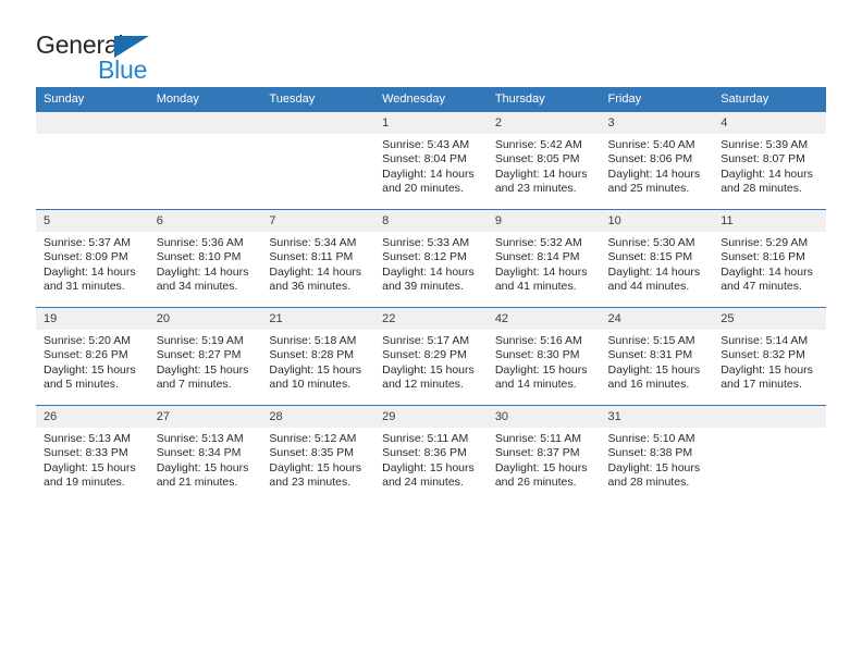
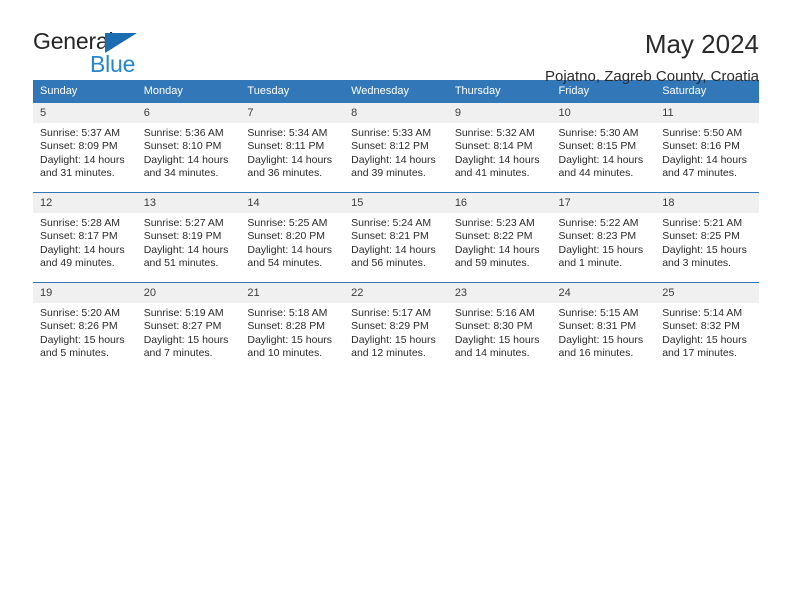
  General
  Blue
+ May 2024
+ Pojatno, Zagreb County, Croatia
  Sunday	Monday	Tuesday	Wednesday	Thursday	Friday	Saturday
- 			1Sunrise: 5:43 AMSunset: 8:04 PMDaylight: 14 hoursand 20 minutes.	2Sunrise: 5:42 AMSunset: 8:05 PMDaylight: 14 hoursand 23 minutes.	3Sunrise: 5:40 AMSunset: 8:06 PMDaylight: 14 hoursand 25 minutes.	4Sunrise: 5:39 AMSunset: 8:07 PMDaylight: 14 hoursand 28 minutes.
- 5Sunrise: 5:37 AMSunset: 8:09 PMDaylight: 14 hoursand 31 minutes.	6Sunrise: 5:36 AMSunset: 8:10 PMDaylight: 14 hoursand 34 minutes.	7Sunrise: 5:34 AMSunset: 8:11 PMDaylight: 14 hoursand 36 minutes.	8Sunrise: 5:33 AMSunset: 8:12 PMDaylight: 14 hoursand 39 minutes.	9Sunrise: 5:32 AMSunset: 8:14 PMDaylight: 14 hoursand 41 minutes.	10Sunrise: 5:30 AMSunset: 8:15 PMDaylight: 14 hoursand 44 minutes.	11Sunrise: 5:29 AMSunset: 8:16 PMDaylight: 14 hoursand 47 minutes.
+ 5Sunrise: 5:37 AMSunset: 8:09 PMDaylight: 14 hoursand 31 minutes.	6Sunrise: 5:36 AMSunset: 8:10 PMDaylight: 14 hoursand 34 minutes.	7Sunrise: 5:34 AMSunset: 8:11 PMDaylight: 14 hoursand 36 minutes.	8Sunrise: 5:33 AMSunset: 8:12 PMDaylight: 14 hoursand 39 minutes.	9Sunrise: 5:32 AMSunset: 8:14 PMDaylight: 14 hoursand 41 minutes.	10Sunrise: 5:30 AMSunset: 8:15 PMDaylight: 14 hoursand 44 minutes.	11Sunrise: 5:50 AMSunset: 8:16 PMDaylight: 14 hoursand 47 minutes.
+ 12Sunrise: 5:28 AMSunset: 8:17 PMDaylight: 14 hoursand 49 minutes.	13Sunrise: 5:27 AMSunset: 8:19 PMDaylight: 14 hoursand 51 minutes.	14Sunrise: 5:25 AMSunset: 8:20 PMDaylight: 14 hoursand 54 minutes.	15Sunrise: 5:24 AMSunset: 8:21 PMDaylight: 14 hoursand 56 minutes.	16Sunrise: 5:23 AMSunset: 8:22 PMDaylight: 14 hoursand 59 minutes.	17Sunrise: 5:22 AMSunset: 8:23 PMDaylight: 15 hoursand 1 minute.	18Sunrise: 5:21 AMSunset: 8:25 PMDaylight: 15 hoursand 3 minutes.
- 19Sunrise: 5:20 AMSunset: 8:26 PMDaylight: 15 hoursand 5 minutes.	20Sunrise: 5:19 AMSunset: 8:27 PMDaylight: 15 hoursand 7 minutes.	21Sunrise: 5:18 AMSunset: 8:28 PMDaylight: 15 hoursand 10 minutes.	22Sunrise: 5:17 AMSunset: 8:29 PMDaylight: 15 hoursand 12 minutes.	42Sunrise: 5:16 AMSunset: 8:30 PMDaylight: 15 hoursand 14 minutes.	24Sunrise: 5:15 AMSunset: 8:31 PMDaylight: 15 hoursand 16 minutes.	25Sunrise: 5:14 AMSunset: 8:32 PMDaylight: 15 hoursand 17 minutes.
+ 19Sunrise: 5:20 AMSunset: 8:26 PMDaylight: 15 hoursand 5 minutes.	20Sunrise: 5:19 AMSunset: 8:27 PMDaylight: 15 hoursand 7 minutes.	21Sunrise: 5:18 AMSunset: 8:28 PMDaylight: 15 hoursand 10 minutes.	22Sunrise: 5:17 AMSunset: 8:29 PMDaylight: 15 hoursand 12 minutes.	23Sunrise: 5:16 AMSunset: 8:30 PMDaylight: 15 hoursand 14 minutes.	24Sunrise: 5:15 AMSunset: 8:31 PMDaylight: 15 hoursand 16 minutes.	25Sunrise: 5:14 AMSunset: 8:32 PMDaylight: 15 hoursand 17 minutes.
- 26Sunrise: 5:13 AMSunset: 8:33 PMDaylight: 15 hoursand 19 minutes.	27Sunrise: 5:13 AMSunset: 8:34 PMDaylight: 15 hoursand 21 minutes.	28Sunrise: 5:12 AMSunset: 8:35 PMDaylight: 15 hoursand 23 minutes.	29Sunrise: 5:11 AMSunset: 8:36 PMDaylight: 15 hoursand 24 minutes.	30Sunrise: 5:11 AMSunset: 8:37 PMDaylight: 15 hoursand 26 minutes.	31Sunrise: 5:10 AMSunset: 8:38 PMDaylight: 15 hoursand 28 minutes.
